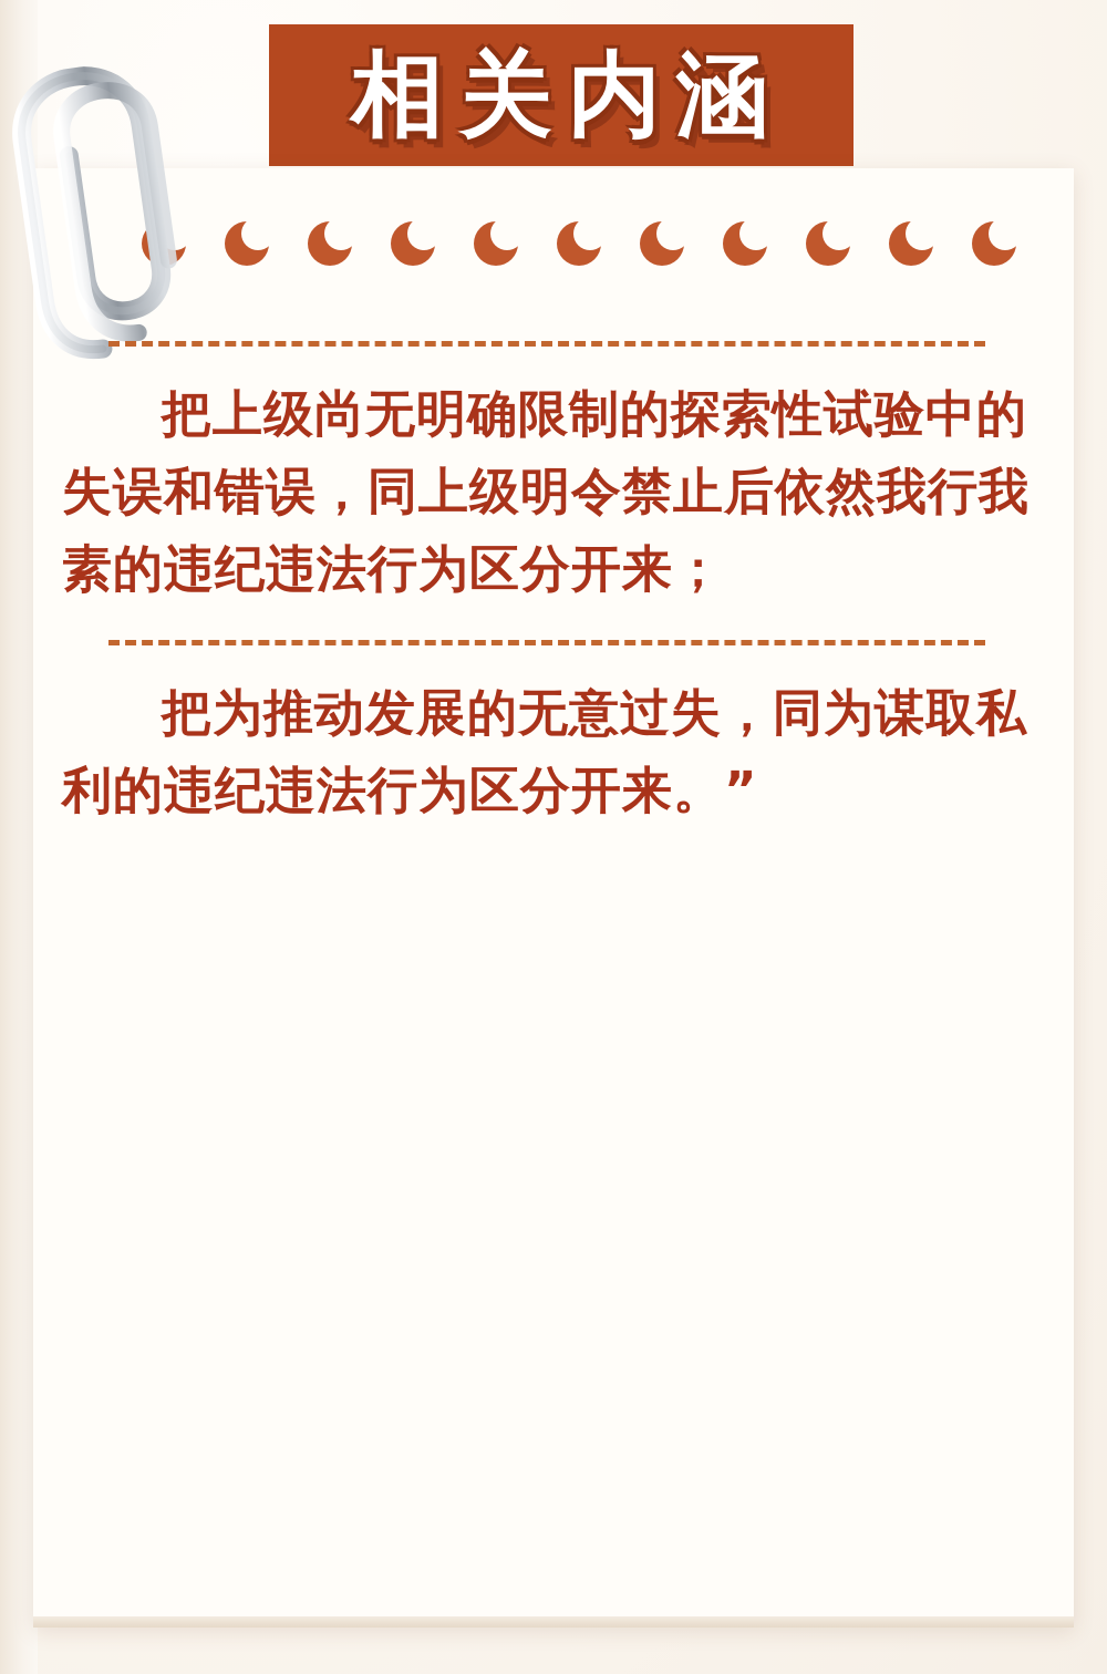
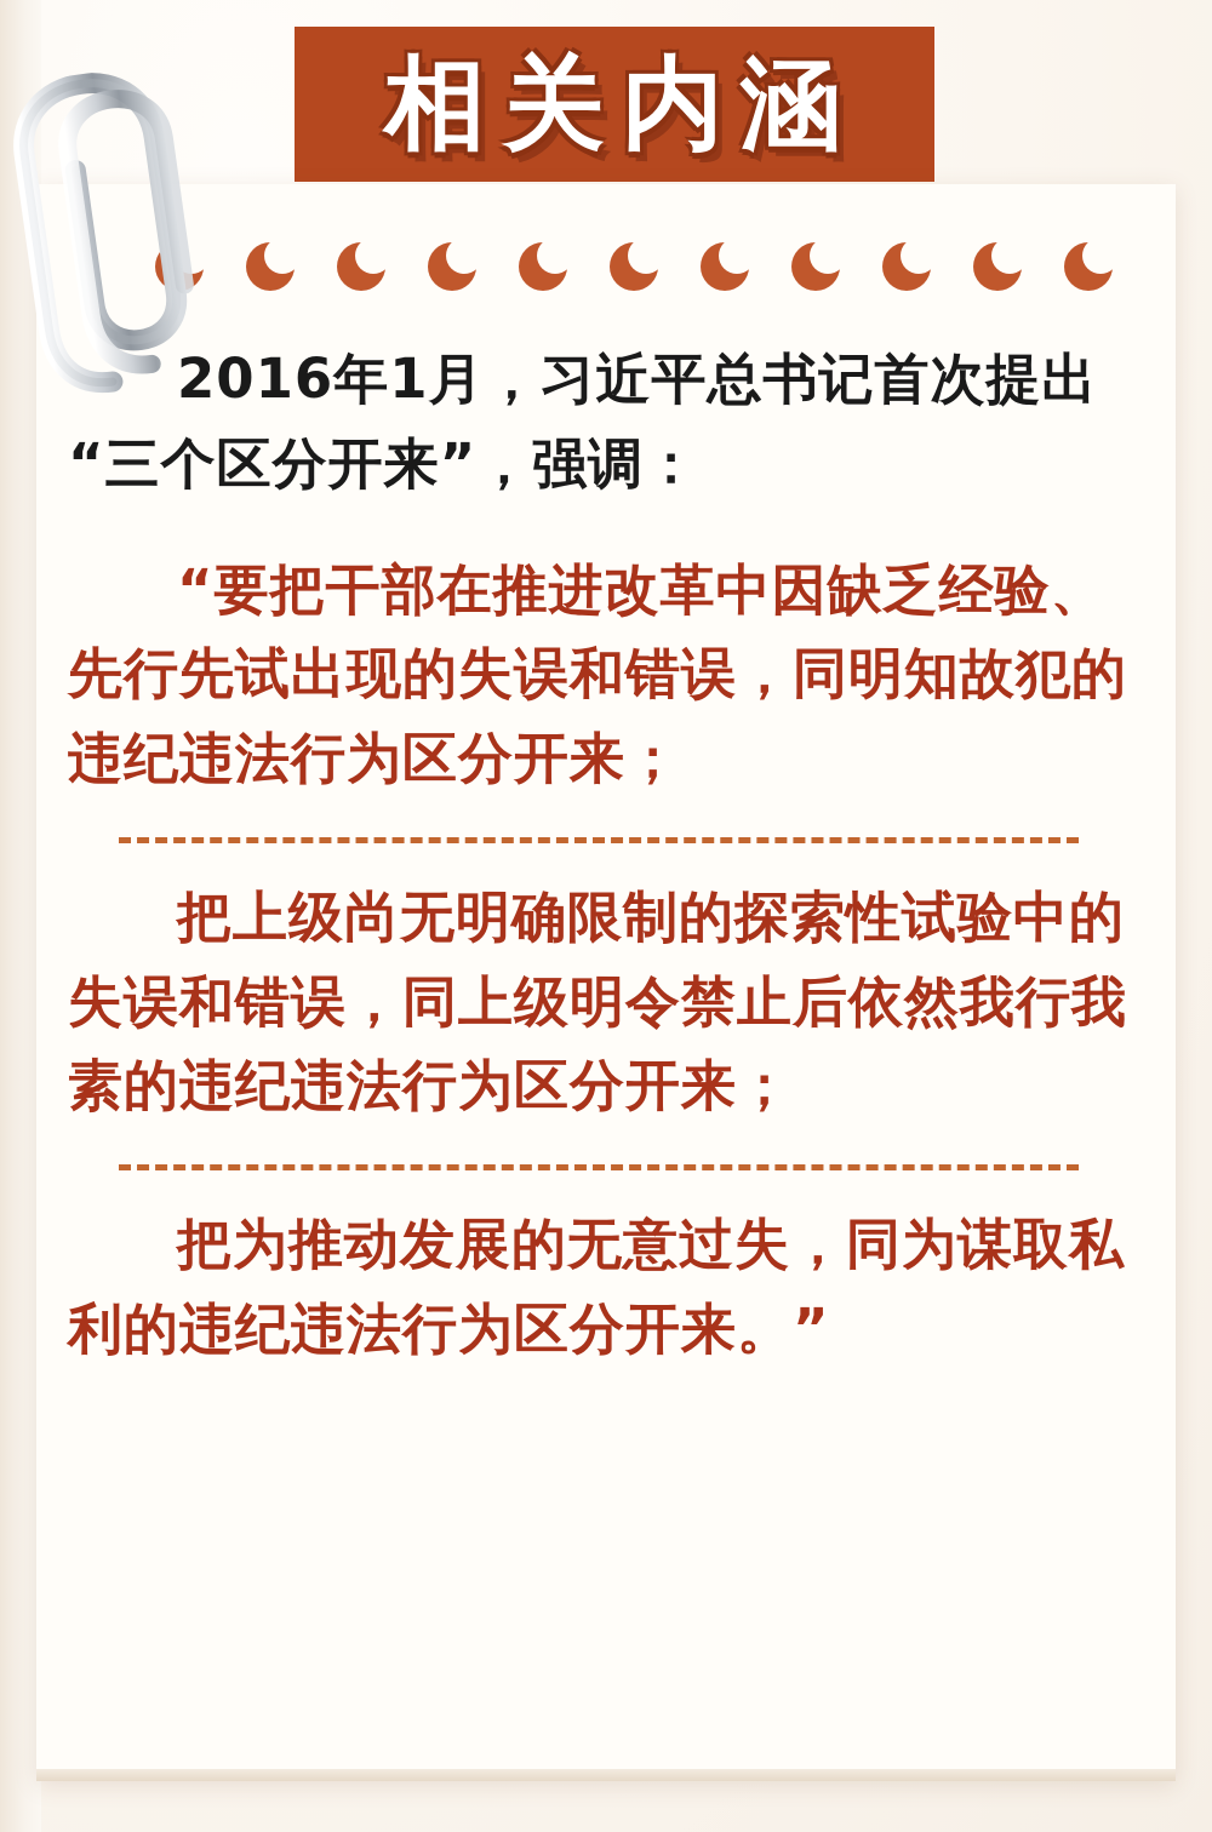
  相关内涵
+ 2016年1月，习近平总书记首次提出“三个区分开来”，强调：
+ “要把干部在推进改革中因缺乏经验、先行先试出现的失误和错误，同明知故犯的违纪违法行为区分开来；
  把上级尚无明确限制的探索性试验中的失误和错误，同上级明令禁止后依然我行我素的违纪违法行为区分开来；
  把为推动发展的无意过失，同为谋取私利的违纪违法行为区分开来。”
